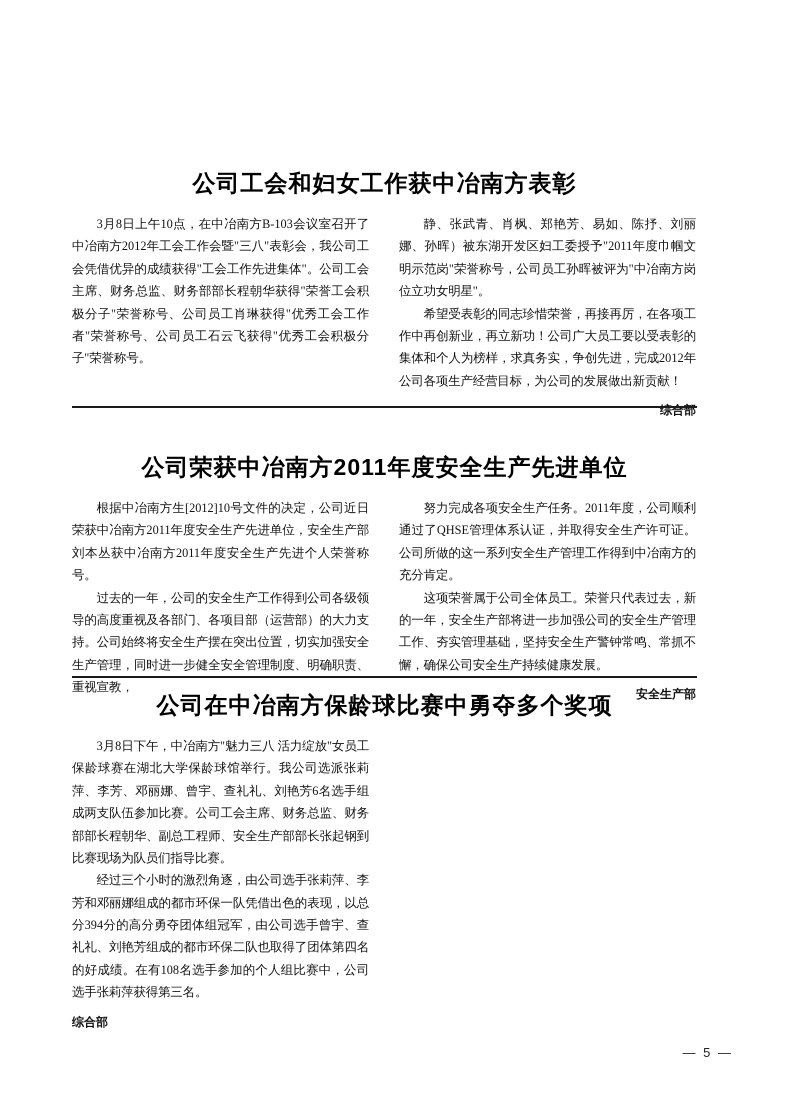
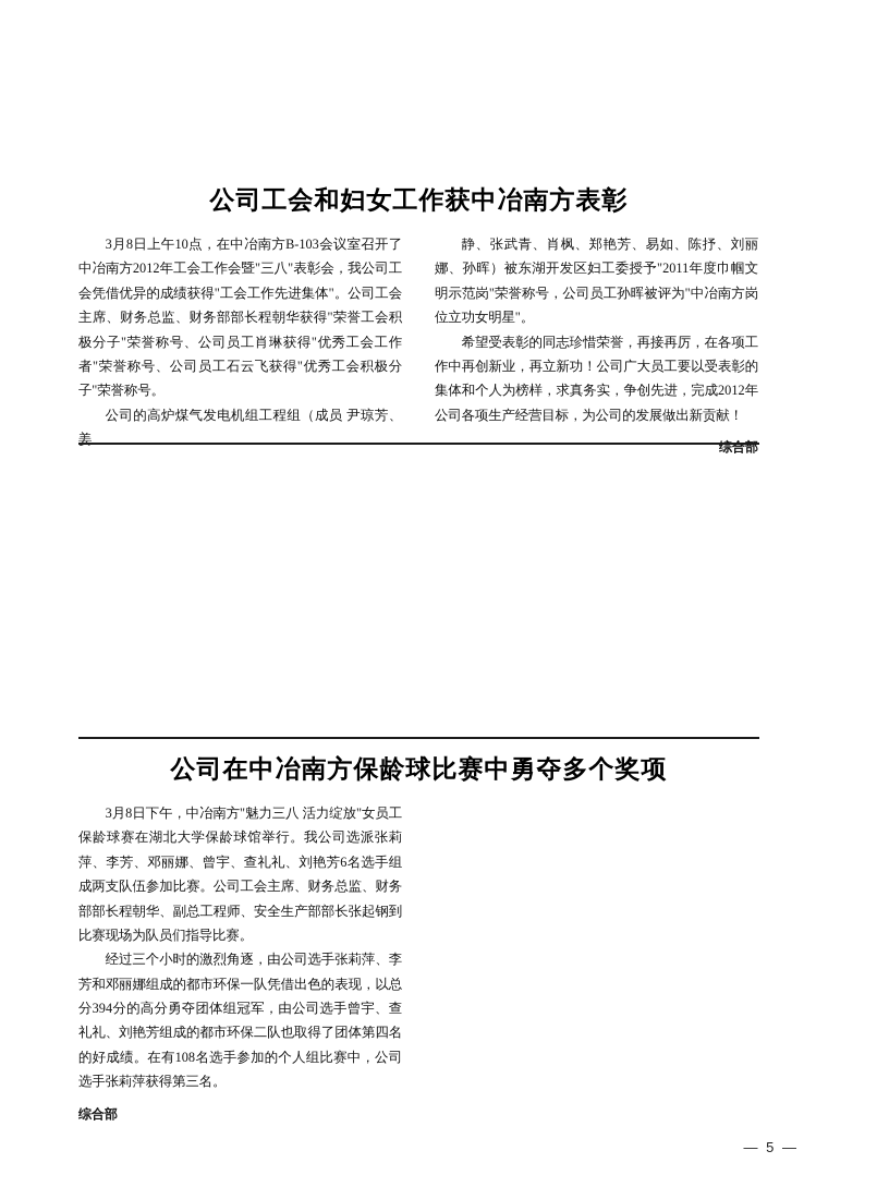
  公司工会和妇女工作获中冶南方表彰
  3月8日上午10点，在中冶南方B-103会议室召开了中冶南方2012年工会工作会暨"三八"表彰会，我公司工会凭借优异的成绩获得"工会工作先进集体"。公司工会主席、财务总监、财务部部长程朝华获得"荣誉工会积极分子"荣誉称号、公司员工肖琳获得"优秀工会工作者"荣誉称号、公司员工石云飞获得"优秀工会积极分子"荣誉称号。
+ 公司的高炉煤气发电机组工程组（成员 尹琼芳、姜
  静、张武青、肖枫、郑艳芳、易如、陈抒、刘丽娜、孙晖）被东湖开发区妇工委授予"2011年度巾帼文明示范岗"荣誉称号，公司员工孙晖被评为"中冶南方岗位立功女明星"。
  希望受表彰的同志珍惜荣誉，再接再厉，在各项工作中再创新业，再立新功！公司广大员工要以受表彰的集体和个人为榜样，求真务实，争创先进，完成2012年公司各项生产经营目标，为公司的发展做出新贡献！
  综合部
- 公司荣获中冶南方2011年度安全生产先进单位
- 根据中冶南方生[2012]10号文件的决定，公司近日荣获中冶南方2011年度安全生产先进单位，安全生产部刘本丛获中冶南方2011年度安全生产先进个人荣誉称号。
- 过去的一年，公司的安全生产工作得到公司各级领导的高度重视及各部门、各项目部（运营部）的大力支持。公司始终将安全生产摆在突出位置，切实加强安全生产管理，同时进一步健全安全管理制度、明确职责、重视宣教，
- 努力完成各项安全生产任务。2011年度，公司顺利通过了QHSE管理体系认证，并取得安全生产许可证。公司所做的这一系列安全生产管理工作得到中冶南方的充分肯定。
- 这项荣誉属于公司全体员工。荣誉只代表过去，新的一年，安全生产部将进一步加强公司的安全生产管理工作、夯实管理基础，坚持安全生产警钟常鸣、常抓不懈，确保公司安全生产持续健康发展。
- 安全生产部
  公司在中冶南方保龄球比赛中勇夺多个奖项
  3月8日下午，中冶南方"魅力三八 活力绽放"女员工保龄球赛在湖北大学保龄球馆举行。我公司选派张莉萍、李芳、邓丽娜、曾宇、查礼礼、刘艳芳6名选手组成两支队伍参加比赛。公司工会主席、财务总监、财务部部长程朝华、副总工程师、安全生产部部长张起钢到比赛现场为队员们指导比赛。
  经过三个小时的激烈角逐，由公司选手张莉萍、李芳和邓丽娜组成的都市环保一队凭借出色的表现，以总分394分的高分勇夺团体组冠军，由公司选手曾宇、查礼礼、刘艳芳组成的都市环保二队也取得了团体第四名的好成绩。在有108名选手参加的个人组比赛中，公司选手张莉萍获得第三名。
  综合部
  — 5 —
